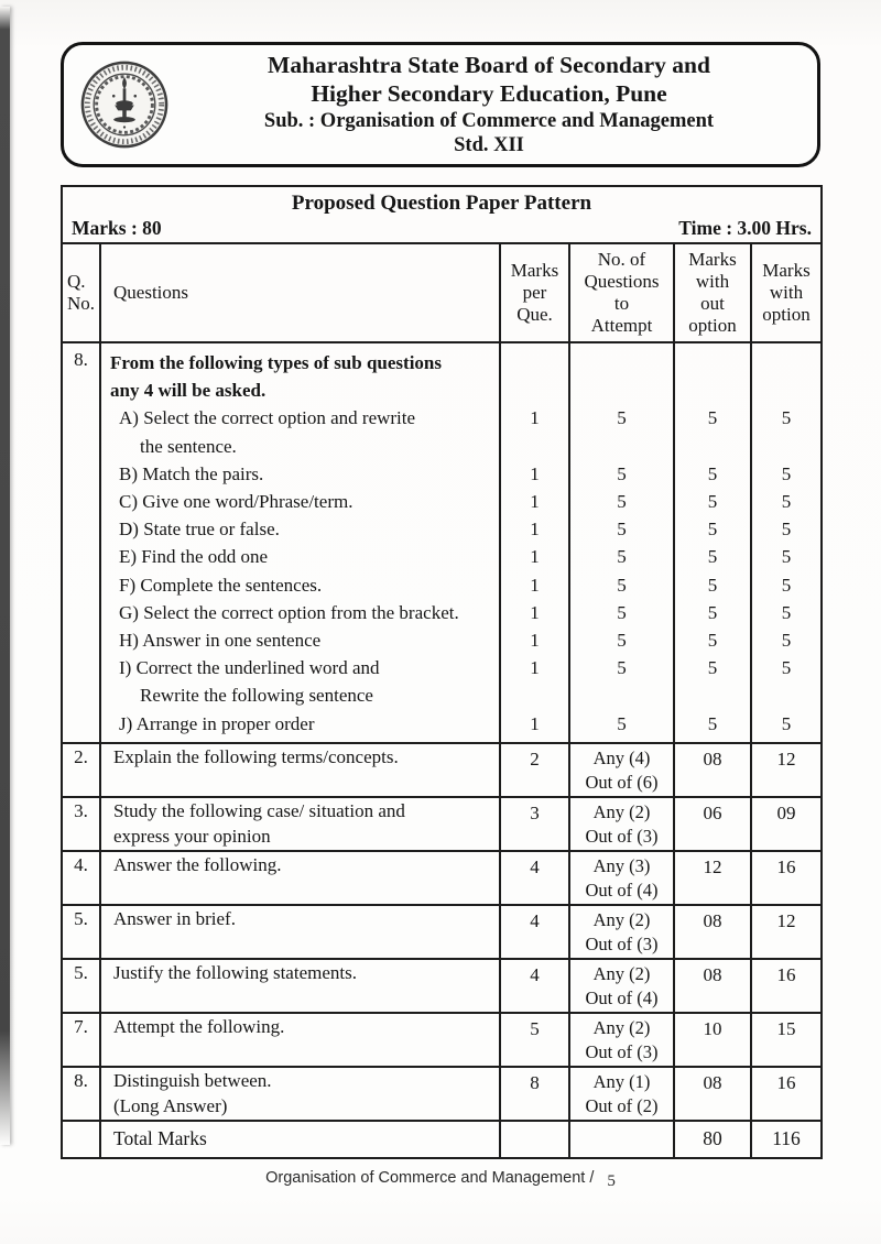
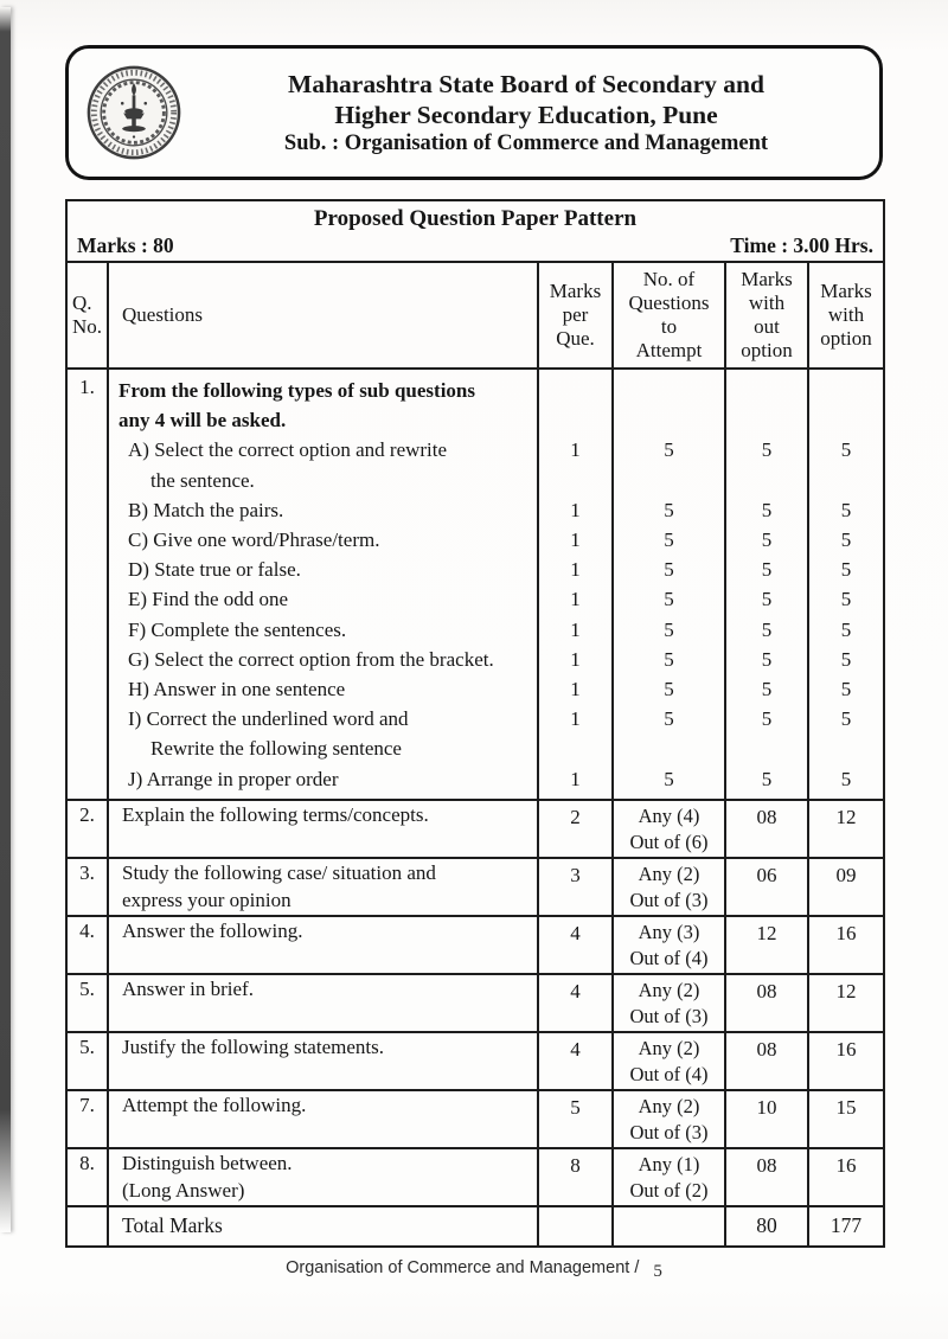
  Maharashtra State Board of Secondary and
  Higher Secondary Education, Pune
  Sub. : Organisation of Commerce and Management
- Std. XII
  Proposed Question Paper Pattern Marks : 80 Time : 3.00 Hrs.
  Q. No.	Questions	Marks per Que.	No. of Questions to Attempt	Marks with out option	Marks with option
- 8.	From the following types of sub questionsany 4 will be asked.A) Select the correct option and rewritethe sentence.B) Match the pairs.C) Give one word/Phrase/term.D) State true or false.E) Find the odd oneF) Complete the sentences.G) Select the correct option from the bracket.H) Answer in one sentenceI) Correct the underlined word andRewrite the following sentenceJ) Arrange in proper order	1 11111111 1	5 55555555 5	5 55555555 5	5 55555555 5
+ 1.	From the following types of sub questionsany 4 will be asked.A) Select the correct option and rewritethe sentence.B) Match the pairs.C) Give one word/Phrase/term.D) State true or false.E) Find the odd oneF) Complete the sentences.G) Select the correct option from the bracket.H) Answer in one sentenceI) Correct the underlined word andRewrite the following sentenceJ) Arrange in proper order	1 11111111 1	5 55555555 5	5 55555555 5	5 55555555 5
  2.	Explain the following terms/concepts.	2	Any (4)Out of (6)	08	12
  3.	Study the following case/ situation andexpress your opinion	3	Any (2)Out of (3)	06	09
  4.	Answer the following.	4	Any (3)Out of (4)	12	16
  5.	Answer in brief.	4	Any (2)Out of (3)	08	12
  5.	Justify the following statements.	4	Any (2)Out of (4)	08	16
  7.	Attempt the following.	5	Any (2)Out of (3)	10	15
  8.	Distinguish between.(Long Answer)	8	Any (1)Out of (2)	08	16
- 	Total Marks			80	116
+ 	Total Marks			80	177
  Organisation of Commerce and Management / 5
